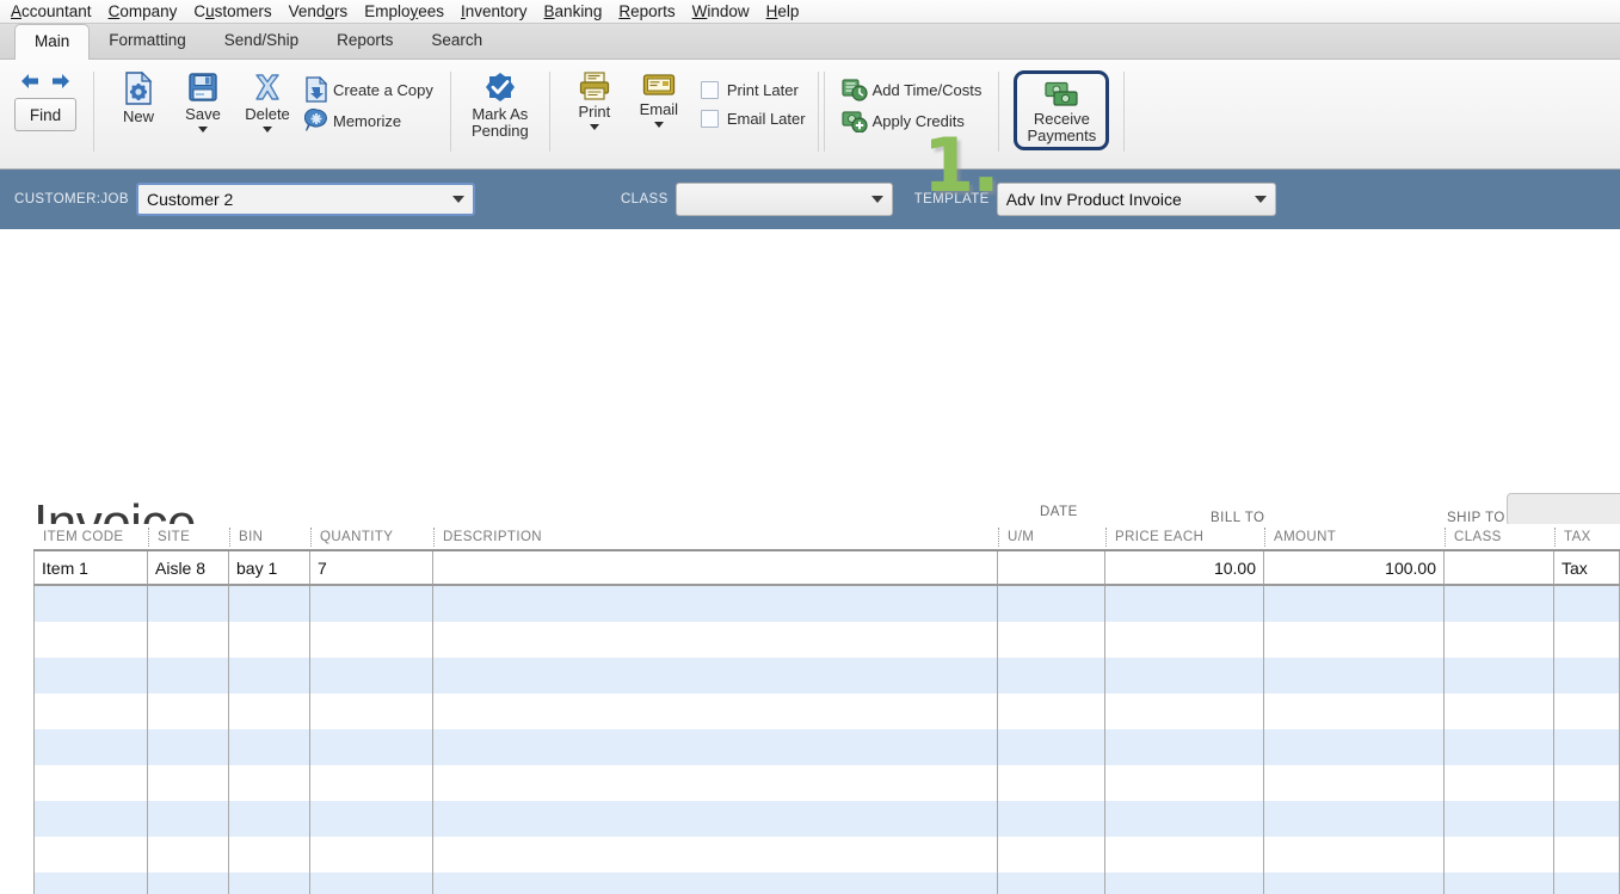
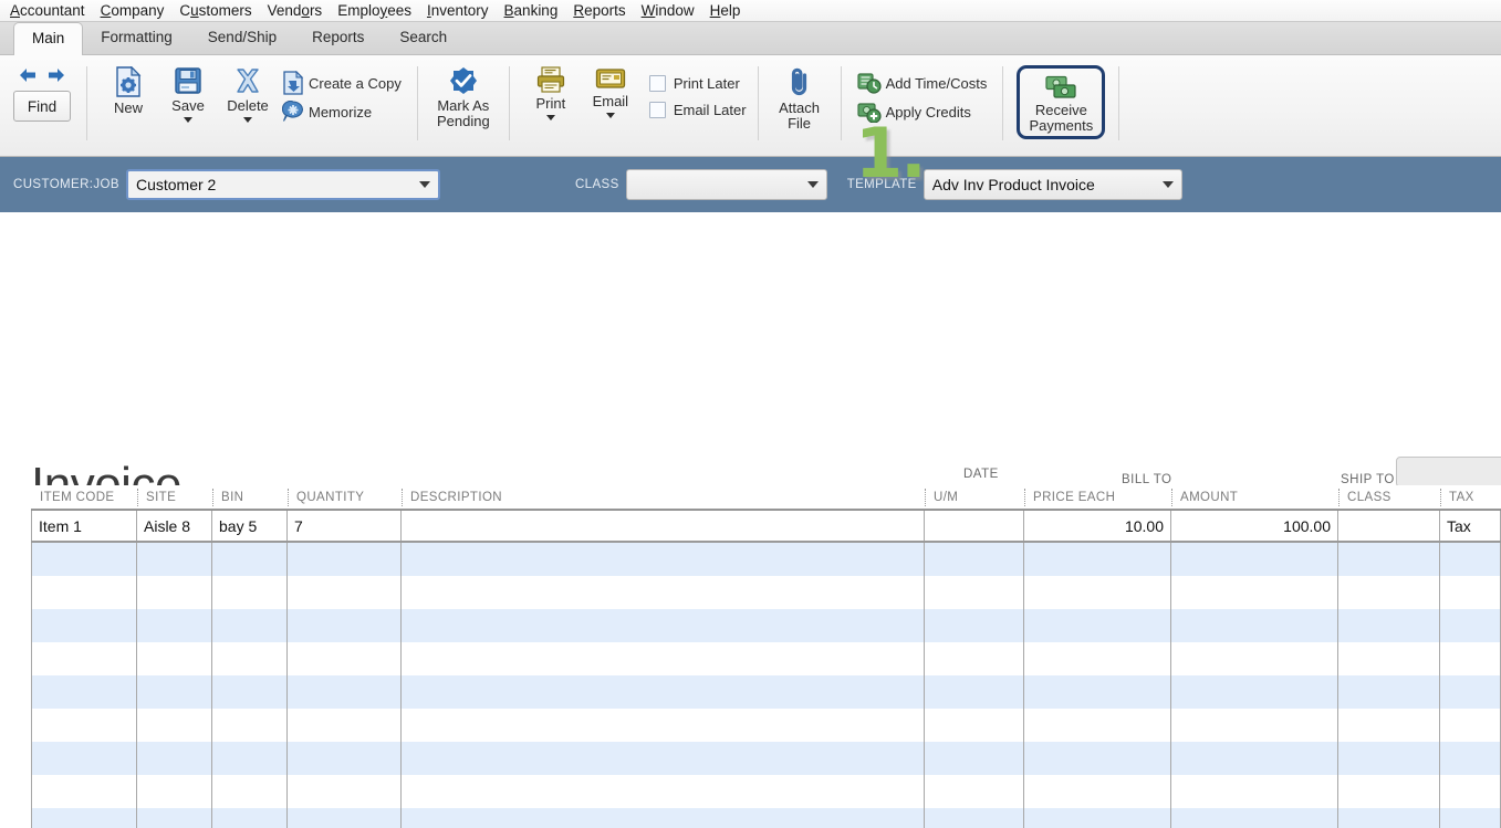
  Accountant
  Company
  Customers
  Vendors
  Employees
  Inventory
  Banking
  Reports
  Window
  Help
  Main
  Formatting
  Send/Ship
  Reports
  Search
  Find
  New
  Save
  Delete
  Create a Copy
  Memorize
  Mark As
  Pending
  Print
  Email
  Print Later
  Email Later
+ Attach
+ File
  Add Time/Costs
  Apply Credits
  Receive
  Payments
  1.
  CUSTOMER:JOB
  Customer 2
  CLASS
  TEMPLATE
  Adv Inv Product Invoice
  DATE
  BILL TO
  SHIP TO
  ITEM CODE
  SITE
  BIN
  QUANTITY
  DESCRIPTION
  U/M
  PRICE EACH
  AMOUNT
  CLASS
  TAX
  Item 1
  Aisle 8
- bay 1
+ bay 5
  7
  10.00
  100.00
  Tax
